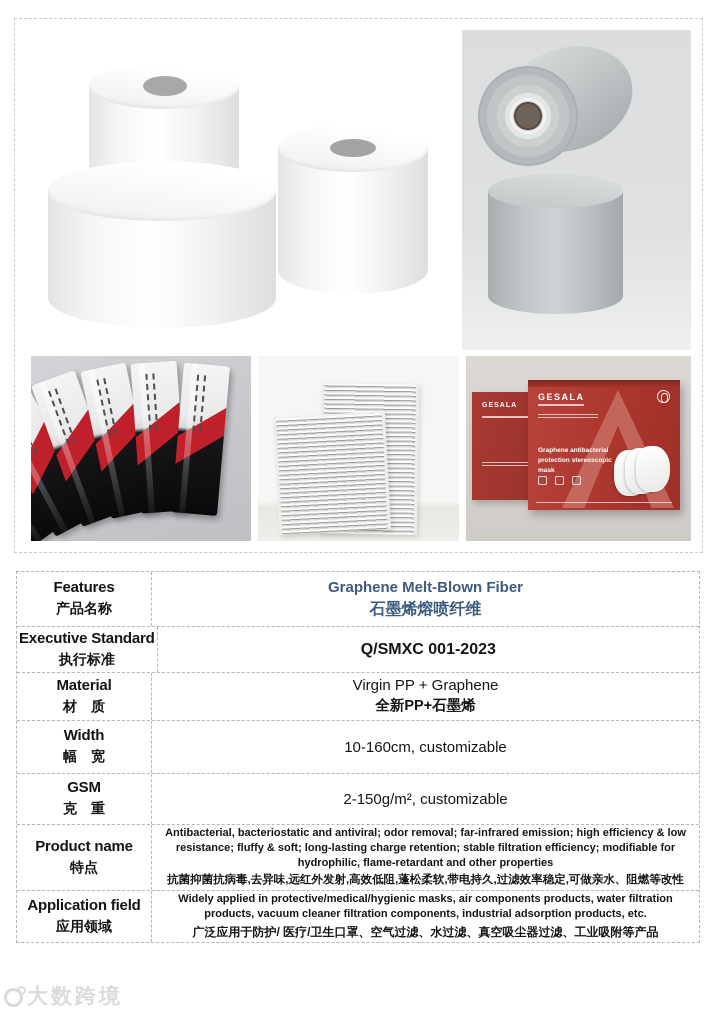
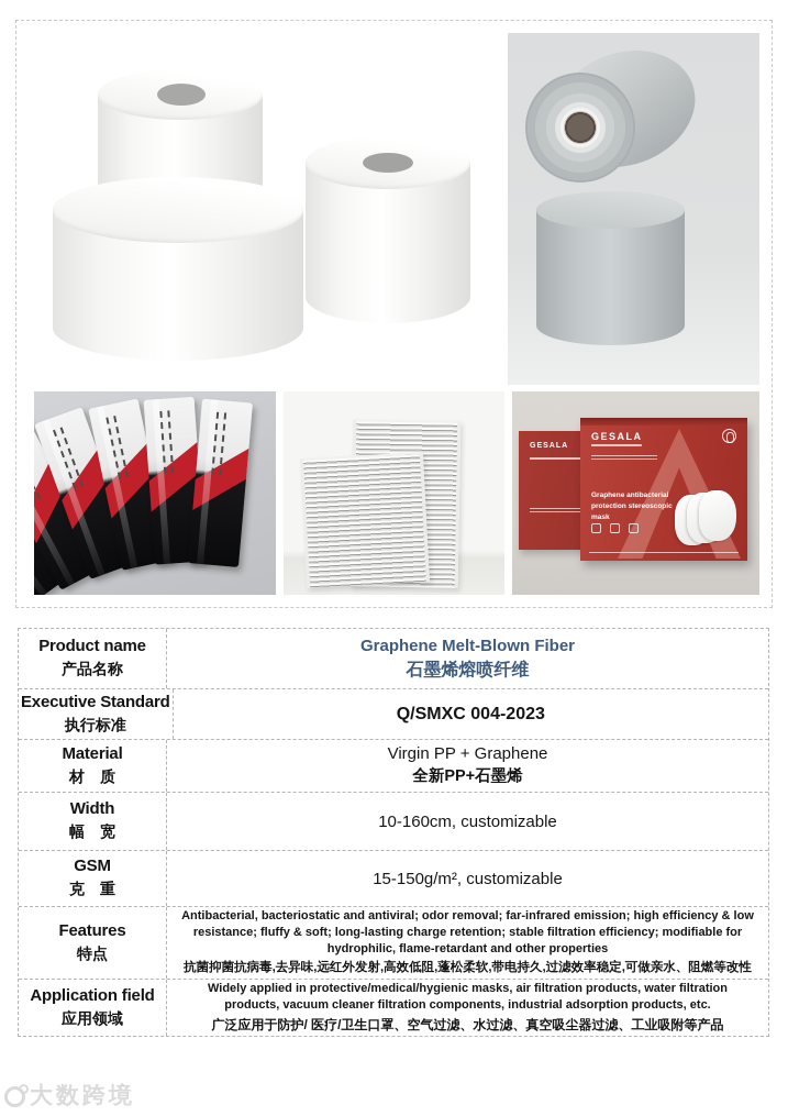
  GESALA
- Features
+ Product name
  产品名称
  Graphene Melt-Blown Fiber
  石墨烯熔喷纤维
  Executive Standard
  执行标准
- Q/SMXC 001-2023
+ Q/SMXC 004-2023
  Material
  材 质
  Virgin PP + Graphene
  全新PP+石墨烯
  Width
  幅 宽
  10-160cm, customizable
  GSM
  克 重
- 2-150g/m², customizable
+ 15-150g/m², customizable
- Product name
+ Features
  特点
  Antibacterial, bacteriostatic and antiviral; odor removal; far-infrared emission; high efficiency & low resistance; fluffy & soft; long-lasting charge retention; stable filtration efficiency; modifiable for hydrophilic, flame-retardant and other properties
  抗菌抑菌抗病毒,去异味,远红外发射,高效低阻,蓬松柔软,带电持久,过滤效率稳定,可做亲水、阻燃等改性
  Application field
  应用领域
- Widely applied in protective/medical/hygienic masks, air components products, water filtration products, vacuum cleaner filtration components, industrial adsorption products, etc.
+ Widely applied in protective/medical/hygienic masks, air filtration products, water filtration products, vacuum cleaner filtration components, industrial adsorption products, etc.
  广泛应用于防护/ 医疗/卫生口罩、空气过滤、水过滤、真空吸尘器过滤、工业吸附等产品
  大数跨境
